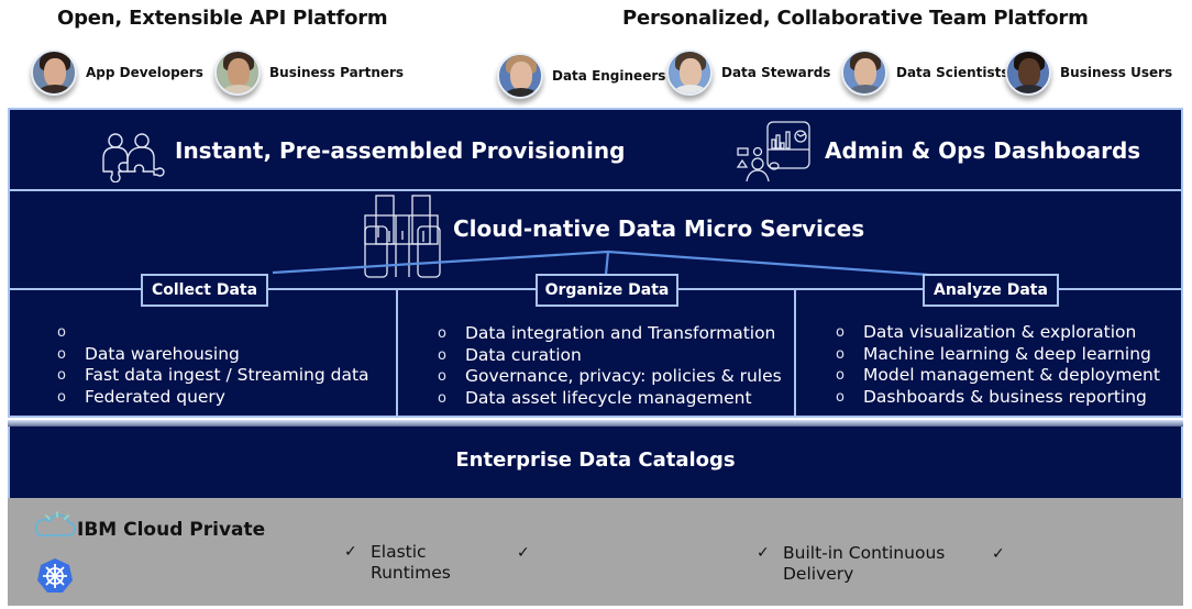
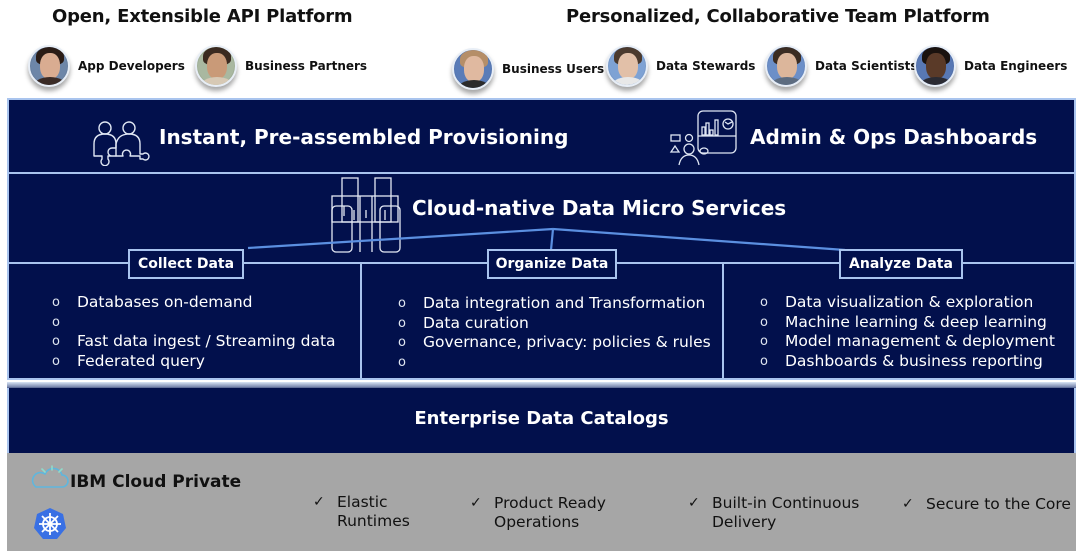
  Open, Extensible API Platform
  Personalized, Collaborative Team Platform
  App Developers
  Business Partners
- Data Engineers
+ Business Users
  Data Stewards
  Data Scientist
- Business Users
+ Data Engineers
  Instant, Pre-assembled Provisioning
  Admin & Ops Dashboards
  Cloud-native Data Micro Services
  Collect Data
  Organize Data
  Analyze Data
  o
+ Databases on-demand
  o
- Data warehousing
  o
  Fast data ingest / Streaming data
  o
  Federated query
  o
  Data integration and Transformation
  o
  Data curation
  o
  Governance, privacy: policies & rules
  o
- Data asset lifecycle management
  o
  Data visualization & exploration
  o
  Machine learning & deep learning
  o
  Model management & deployment
  o
  Dashboards & business reporting
  Enterprise Data Catalogs
  IBM Cloud Private
  ✓
  Elastic
  Runtimes
  ✓
+ Product Ready
+ Operations
  ✓
  Built-in Continuous
  Delivery
  ✓
+ Secure to the Core
